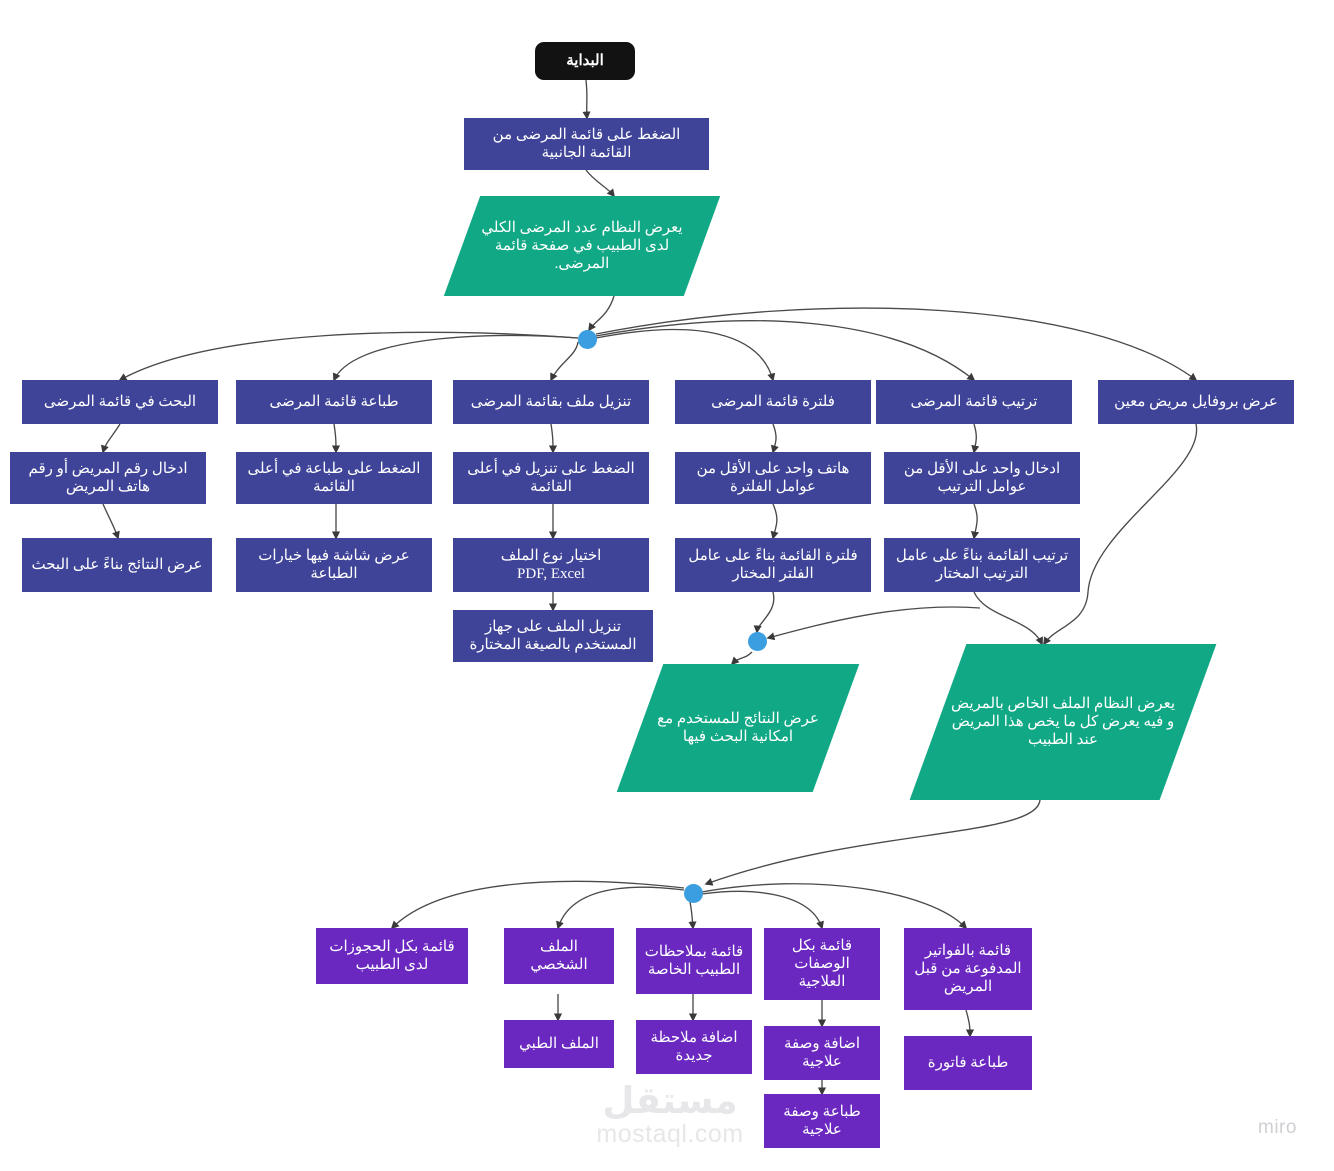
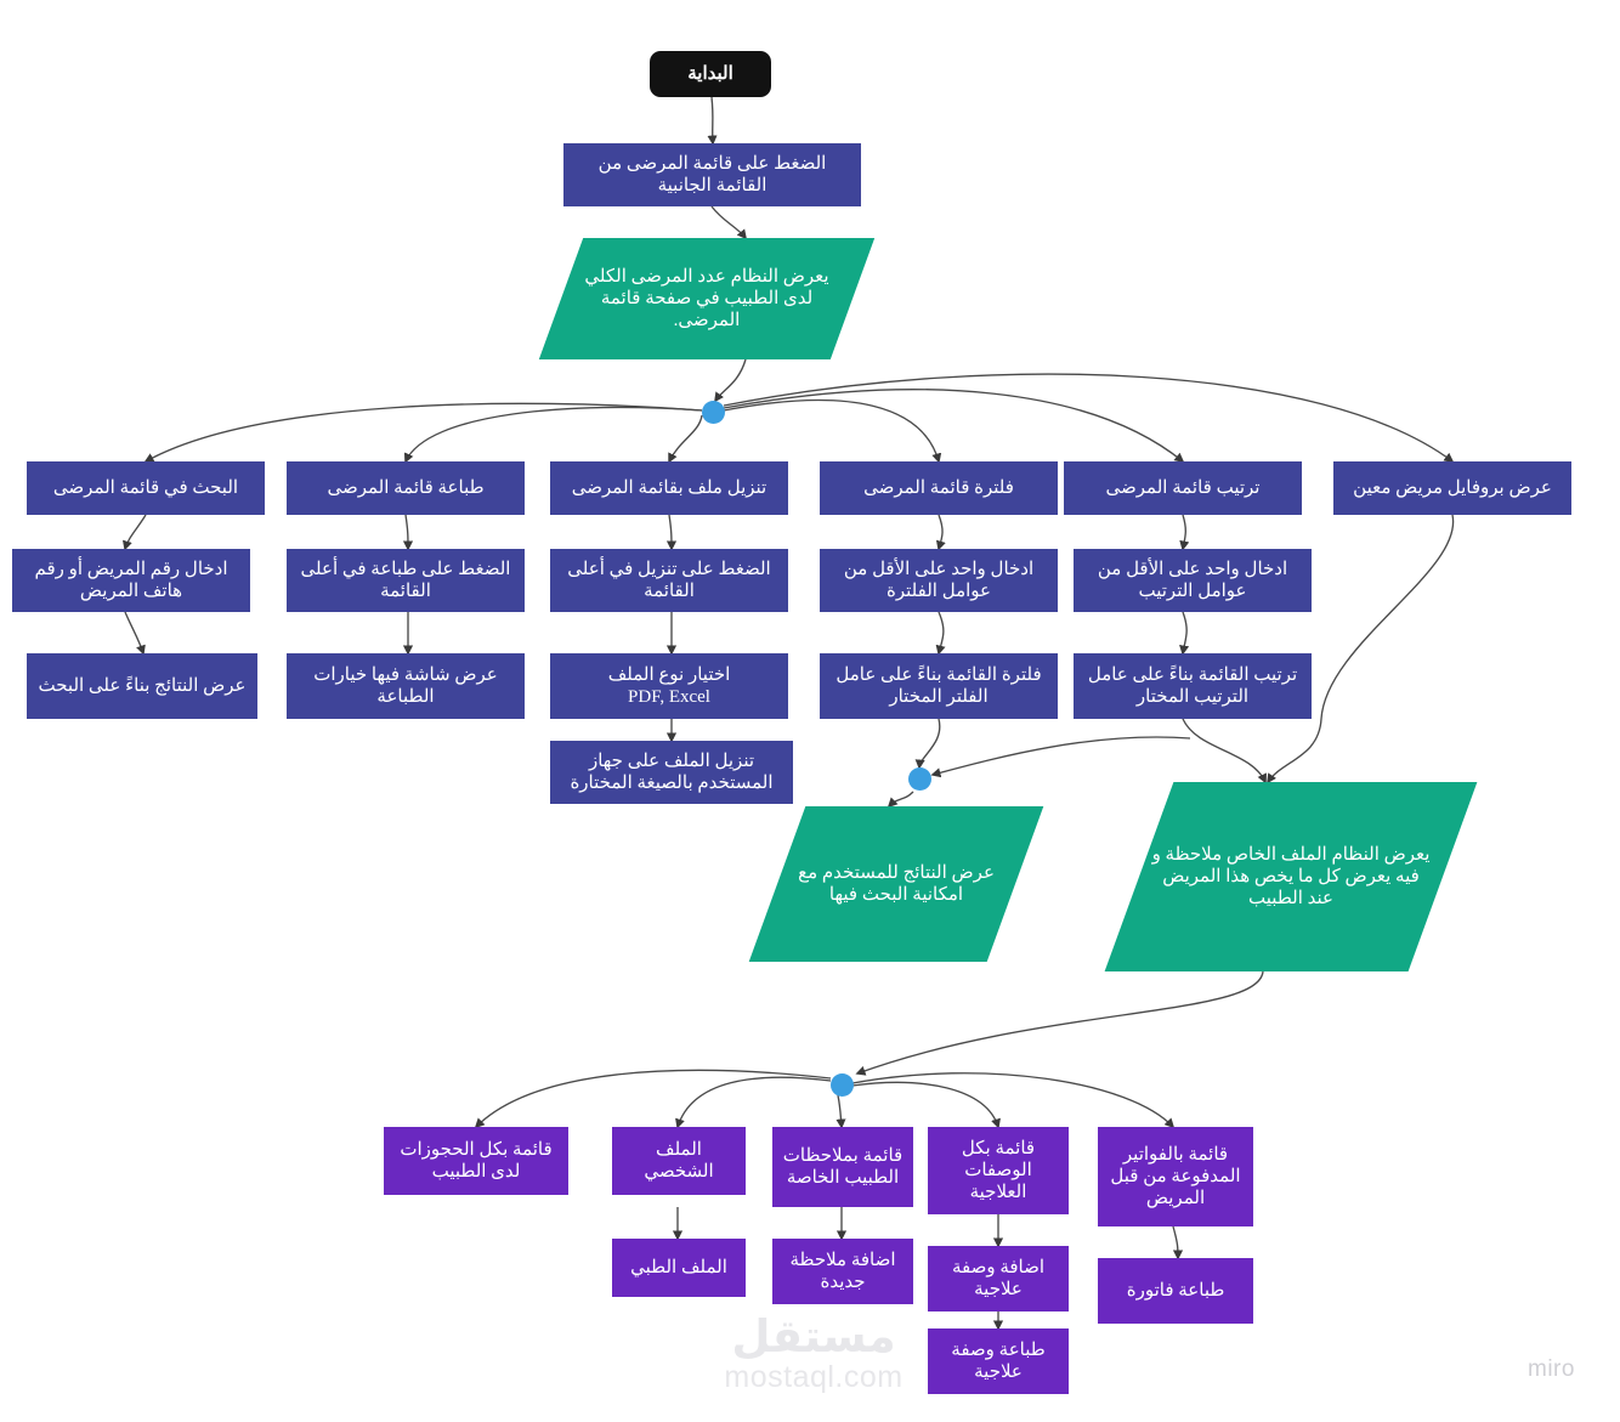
  البداية
  الضغط على قائمة المرضى من القائمة الجانبية
  يعرض النظام عدد المرضى الكلي لدى الطبيب في صفحة قائمة المرضى.
  البحث في قائمة المرضى
  طباعة قائمة المرضى
  تنزيل ملف بقائمة المرضى
  فلترة قائمة المرضى
  ترتيب قائمة المرضى
  عرض بروفايل مريض معين
  ادخال رقم المريض أو رقم هاتف المريض
  الضغط على طباعة في أعلى القائمة
  الضغط على تنزيل في أعلى القائمة
- هاتف واحد على الأقل من عوامل الفلترة
+ ادخال واحد على الأقل من عوامل الفلترة
  ادخال واحد على الأقل من عوامل الترتيب
  عرض النتائج بناءً على البحث
  عرض شاشة فيها خيارات الطباعة
  اختيار نوع الملف
  PDF, Excel
  فلترة القائمة بناءً على عامل الفلتر المختار
  ترتيب القائمة بناءً على عامل الترتيب المختار
  تنزيل الملف على جهاز المستخدم بالصيغة المختارة
  عرض النتائج للمستخدم مع امكانية البحث فيها
- يعرض النظام الملف الخاص بالمريض و فيه يعرض كل ما يخص هذا المريض عند الطبيب
+ يعرض النظام الملف الخاص ملاحظة و فيه يعرض كل ما يخص هذا المريض عند الطبيب
  قائمة بكل الحجوزات لدى الطبيب
  الملف الشخصي
  قائمة بملاحظات الطبيب الخاصة
  قائمة بكل الوصفات العلاجية
  قائمة بالفواتير المدفوعة من قبل المريض
  الملف الطبي
  اضافة ملاحظة جديدة
  اضافة وصفة علاجية
  طباعة فاتورة
  طباعة وصفة علاجية
  مستقل
  mostaql.com
  miro
